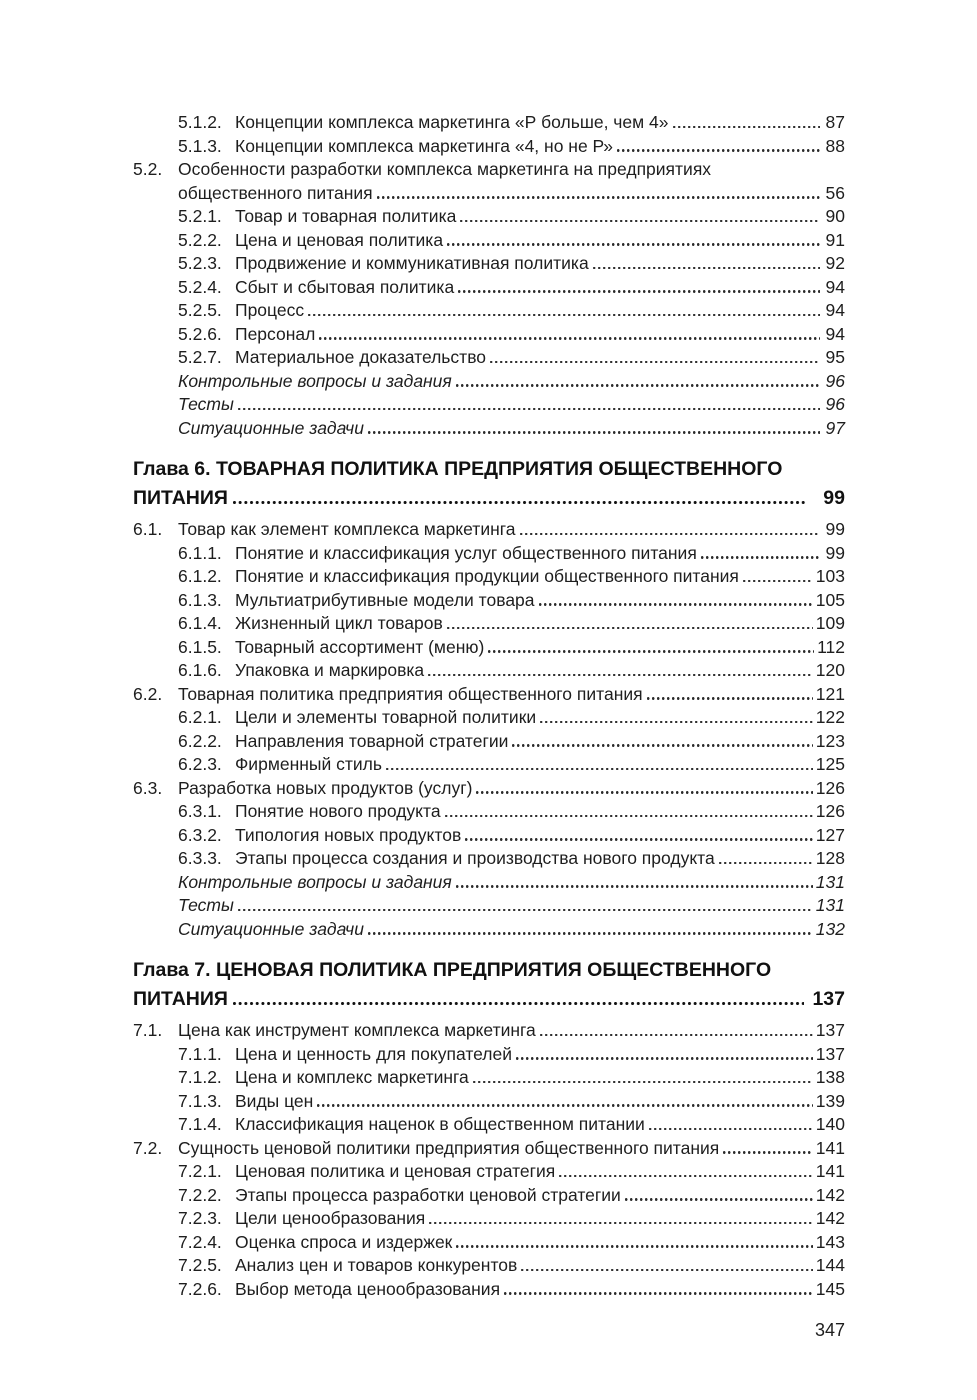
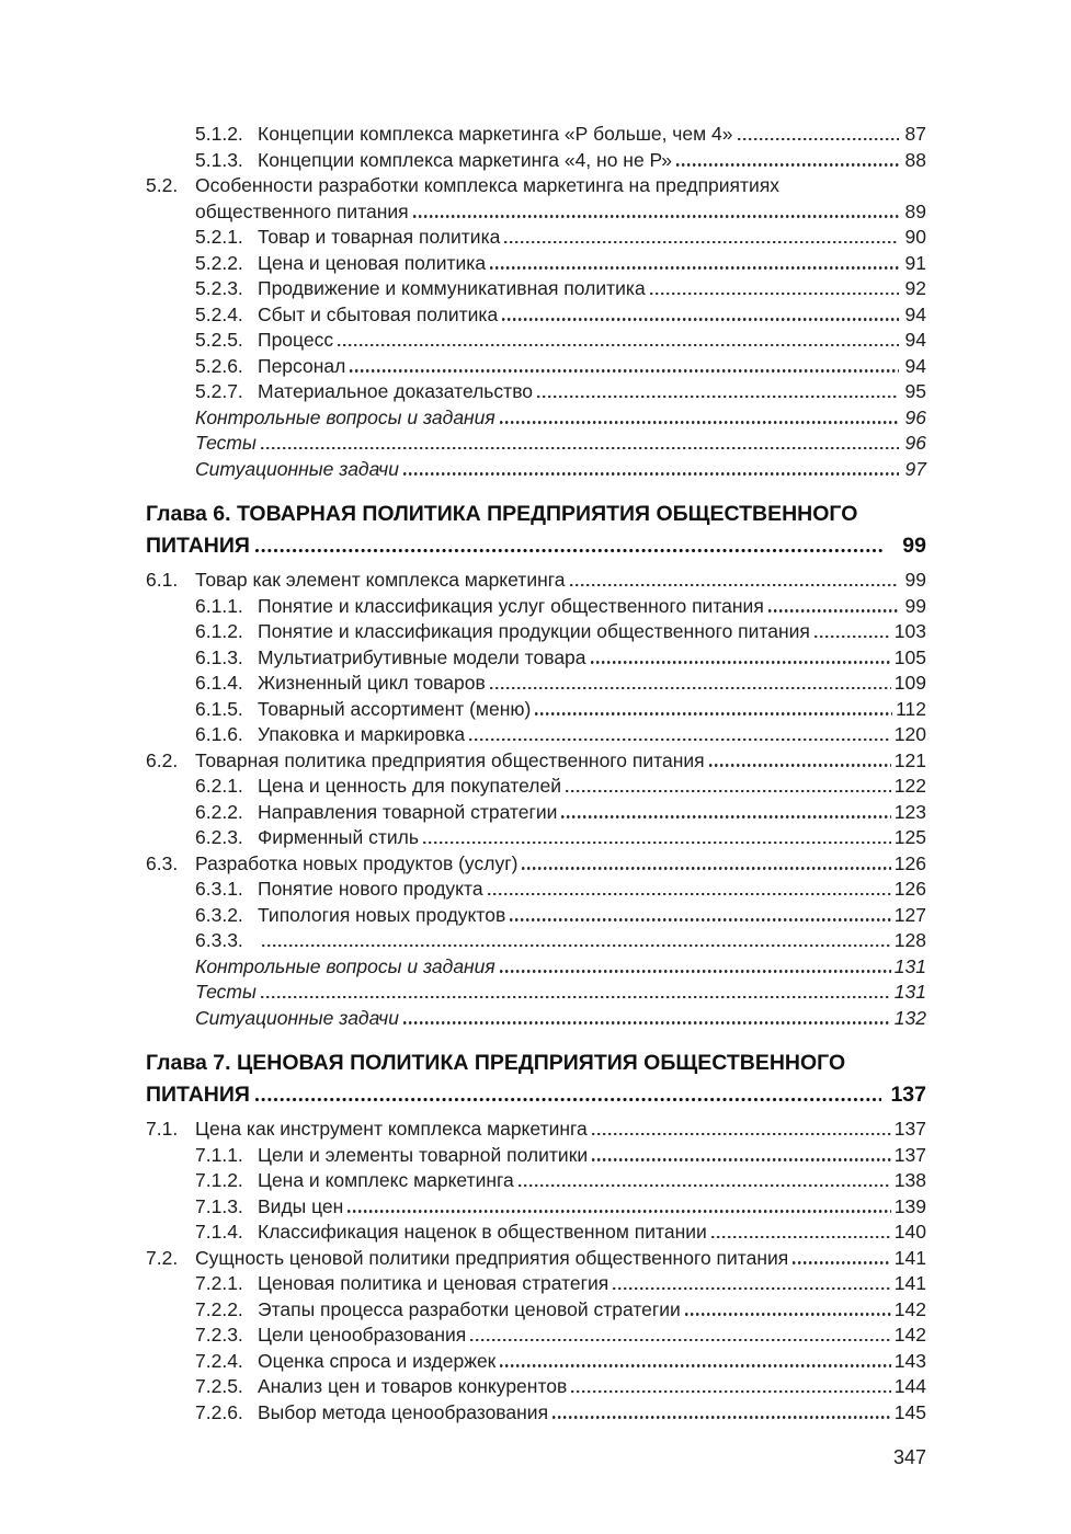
  5.1.2.
  Концепции комплекса маркетинга «Р больше, чем 4»
  87
  5.1.3.
  Концепции комплекса маркетинга «4, но не Р»
  88
  5.2.
  Особенности разработки комплекса маркетинга на предприятиях
  общественного питания
- 56
+ 89
  5.2.1.
  Товар и товарная политика
  90
  5.2.2.
  Цена и ценовая политика
  91
  5.2.3.
  Продвижение и коммуникативная политика
  92
  5.2.4.
  Сбыт и сбытовая политика
  94
  5.2.5.
  Процесс
  94
  5.2.6.
  Персонал
  94
  5.2.7.
  Материальное доказательство
  95
  Контрольные вопросы и задания
  96
  Тесты
  96
  Ситуационные задачи
  97
  Глава 6. ТОВАРНАЯ ПОЛИТИКА ПРЕДПРИЯТИЯ ОБЩЕСТВЕННОГО
  ПИТАНИЯ
  99
  6.1.
  Товар как элемент комплекса маркетинга
  99
  6.1.1.
  Понятие и классификация услуг общественного питания
  99
  6.1.2.
  Понятие и классификация продукции общественного питания
  103
  6.1.3.
  Мультиатрибутивные модели товара
  105
  6.1.4.
  Жизненный цикл товаров
  109
  6.1.5.
  Товарный ассортимент (меню)
  112
  6.1.6.
  Упаковка и маркировка
  120
  6.2.
  Товарная политика предприятия общественного питания
  121
  6.2.1.
- Цели и элементы товарной политики
+ Цена и ценность для покупателей
  122
  6.2.2.
  Направления товарной стратегии
  123
  6.2.3.
  Фирменный стиль
  125
  6.3.
  Разработка новых продуктов (услуг)
  126
  6.3.1.
  Понятие нового продукта
  126
  6.3.2.
  Типология новых продуктов
  127
  6.3.3.
- Этапы процесса создания и производства нового продукта
  128
  Контрольные вопросы и задания
  131
  Тесты
  131
  Ситуационные задачи
  132
  Глава 7. ЦЕНОВАЯ ПОЛИТИКА ПРЕДПРИЯТИЯ ОБЩЕСТВЕННОГО
  ПИТАНИЯ
  137
  7.1.
  Цена как инструмент комплекса маркетинга
  137
  7.1.1.
- Цена и ценность для покупателей
+ Цели и элементы товарной политики
  137
  7.1.2.
  Цена и комплекс маркетинга
  138
  7.1.3.
  Виды цен
  139
  7.1.4.
  Классификация наценок в общественном питании
  140
  7.2.
  Сущность ценовой политики предприятия общественного питания
  141
  7.2.1.
  Ценовая политика и ценовая стратегия
  141
  7.2.2.
  Этапы процесса разработки ценовой стратегии
  142
  7.2.3.
  Цели ценообразования
  142
  7.2.4.
  Оценка спроса и издержек
  143
  7.2.5.
  Анализ цен и товаров конкурентов
  144
  7.2.6.
  Выбор метода ценообразования
  145
  347
